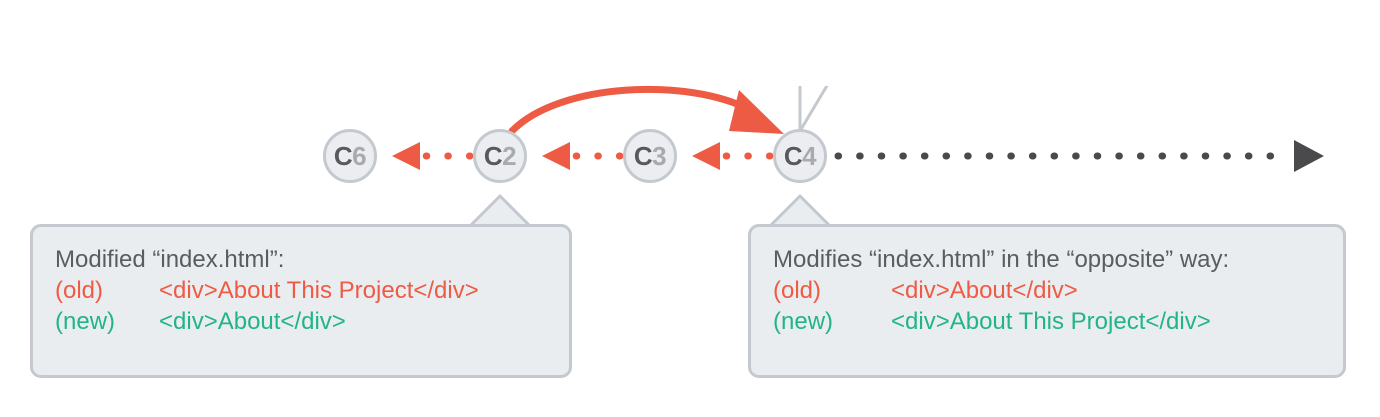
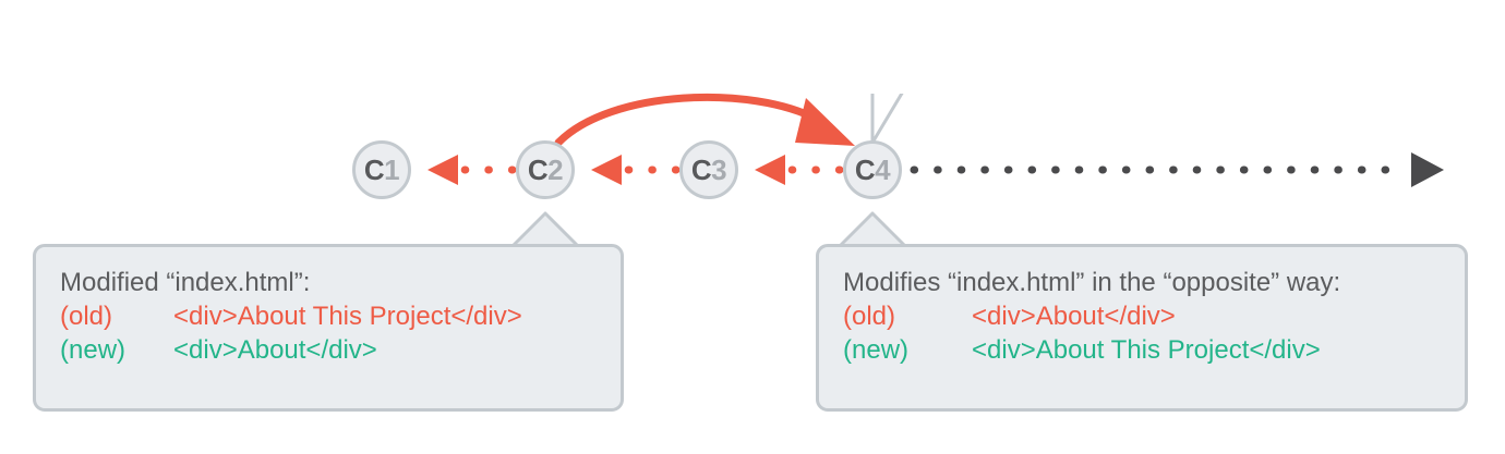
  C
- 6
+ 1
  C
  2
  C
  3
  C
  4
  Modified “index.html”:
  (old)
  <div>About This Project</div>
  (new)
  <div>About</div>
  Modifies “index.html” in the “opposite” way:
  (old)
  <div>About</div>
  (new)
  <div>About This Project</div>
